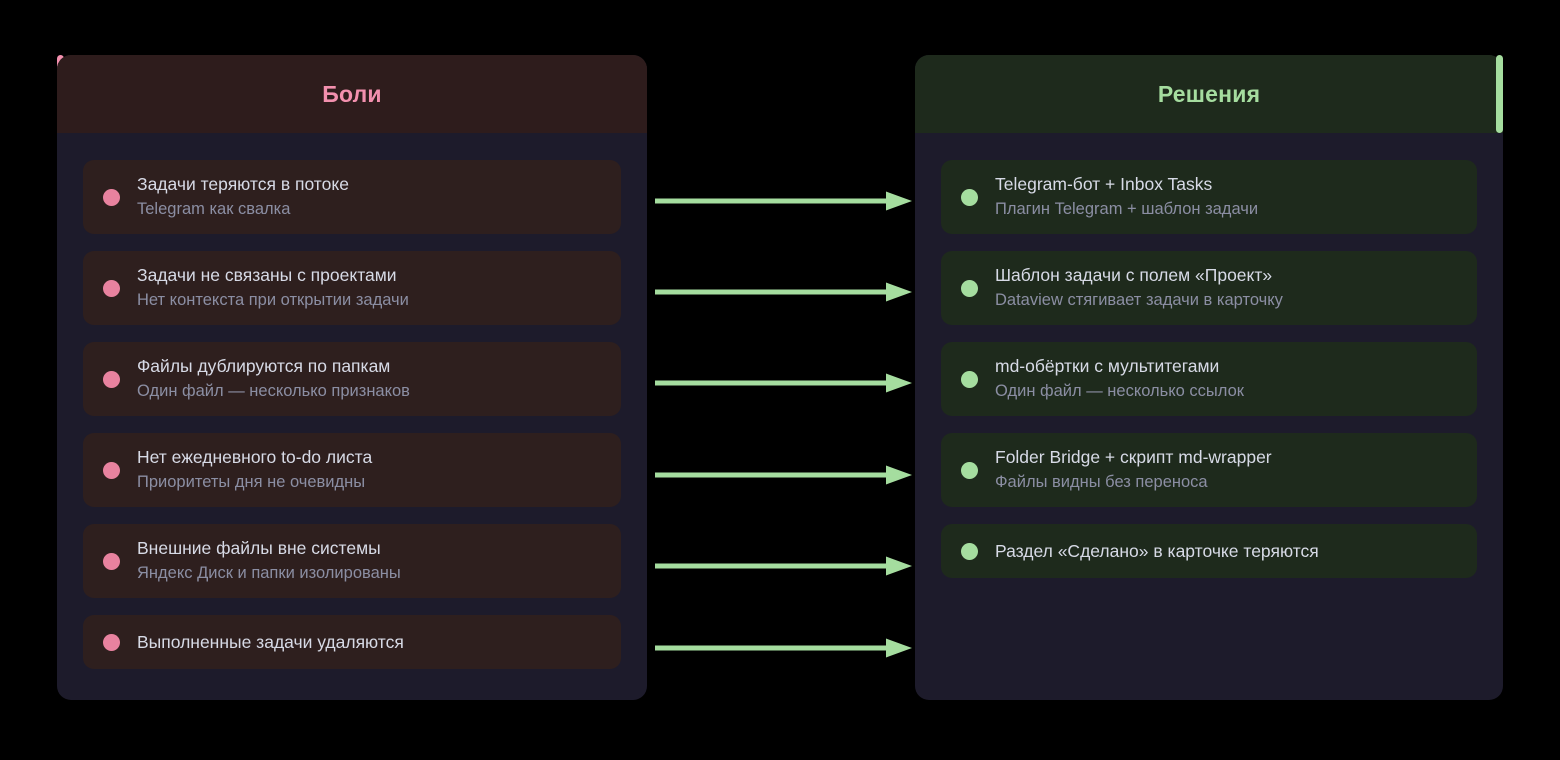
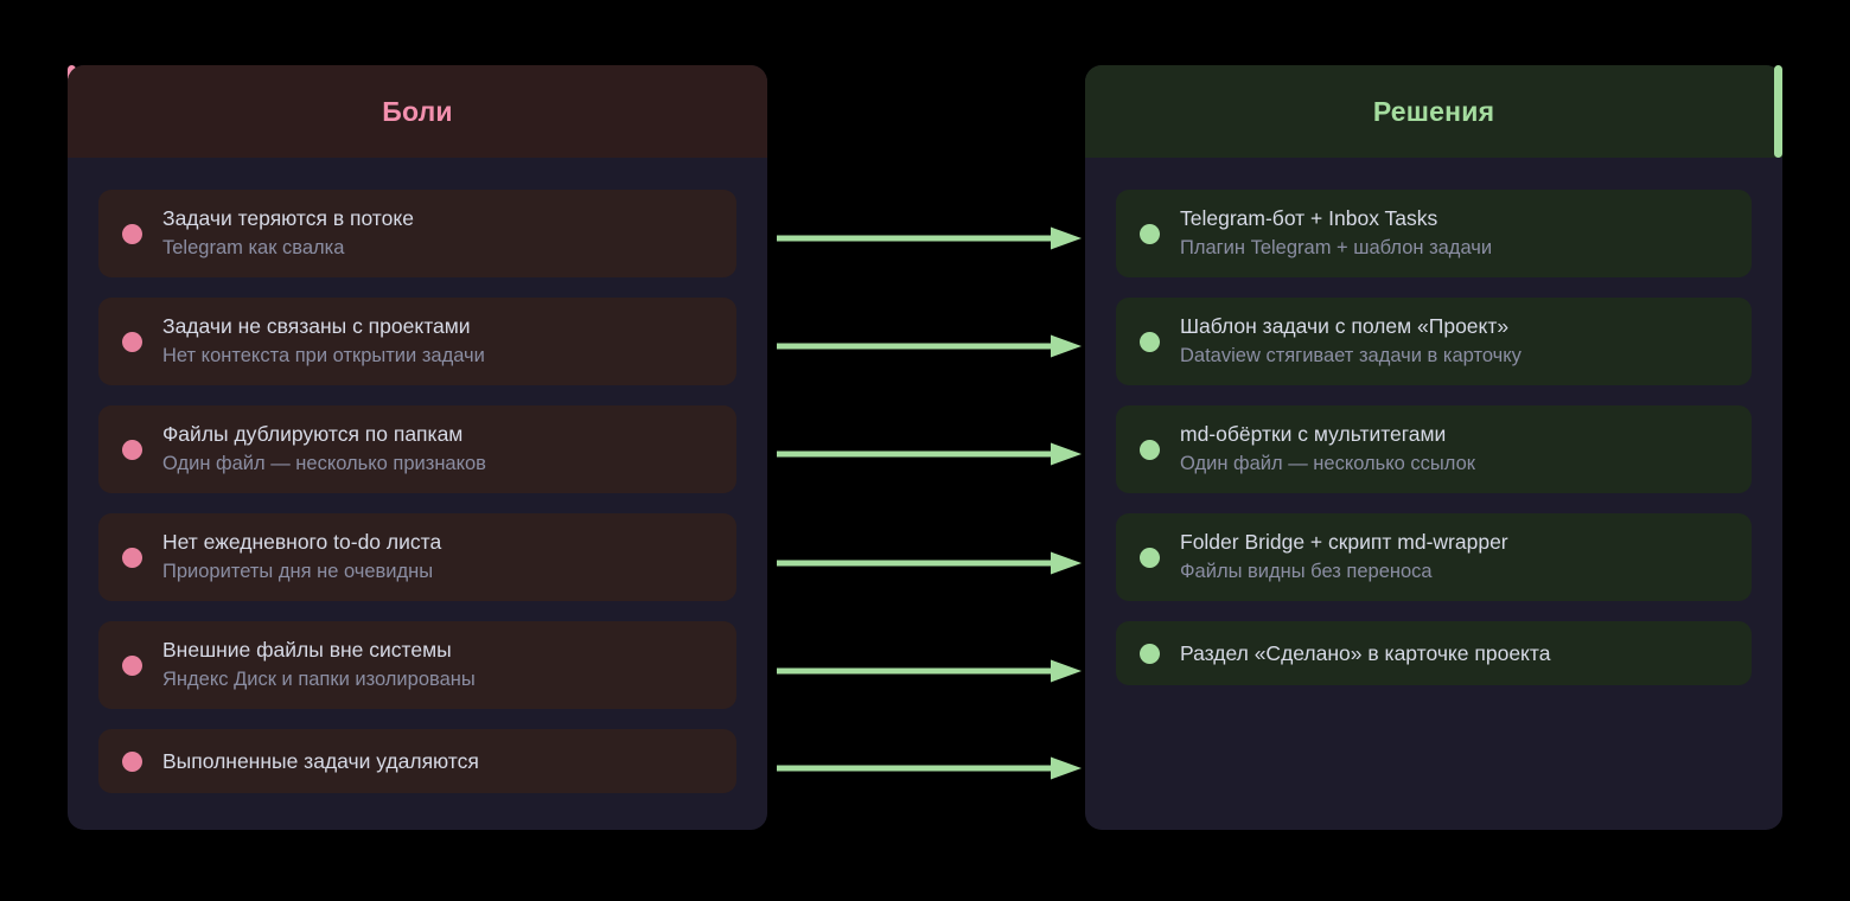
  Боли
  Задачи теряются в потоке
  Telegram как свалка
  Задачи не связаны с проектами
  Нет контекста при открытии задачи
  Файлы дублируются по папкам
  Один файл — несколько признаков
  Нет ежедневного to-do листа
  Приоритеты дня не очевидны
  Внешние файлы вне системы
  Яндекс Диск и папки изолированы
  Выполненные задачи удаляются
  Решения
  Telegram-бот + Inbox Tasks
  Плагин Telegram + шаблон задачи
  Шаблон задачи с полем «Проект»
  Dataview стягивает задачи в карточку
  md-обёртки с мультитегами
  Один файл — несколько ссылок
  Folder Bridge + скрипт md-wrapper
  Файлы видны без переноса
- Раздел «Сделано» в карточке теряются
+ Раздел «Сделано» в карточке проекта
